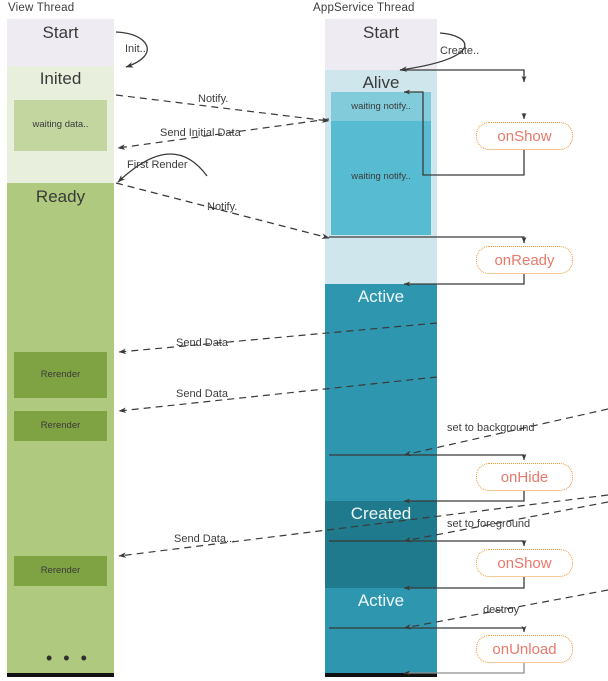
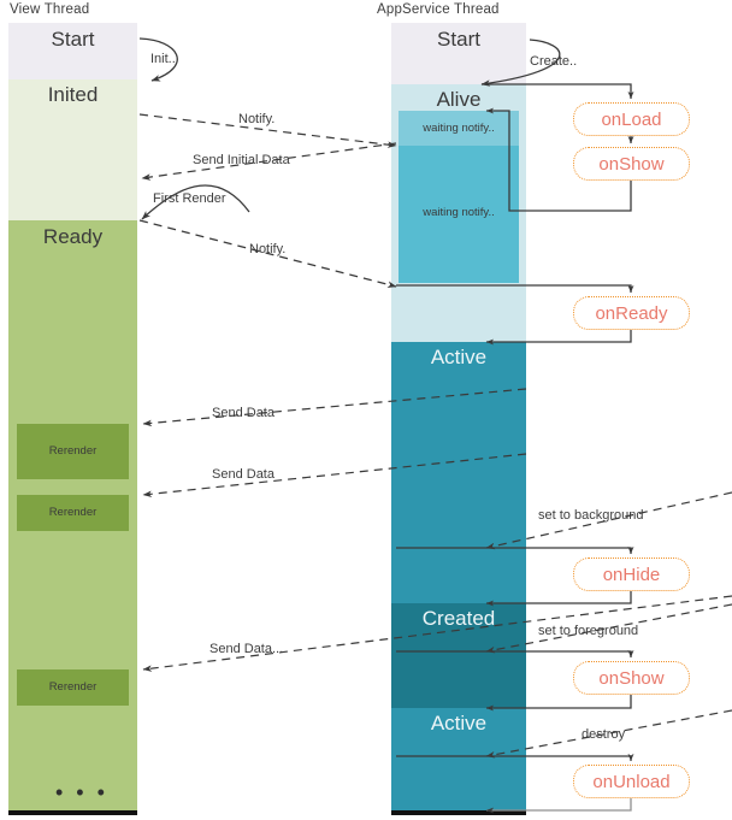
  View Thread
  AppService Thread
  Start
  Inited
- waiting data..
  Ready
  Rerender
  Rerender
  Rerender
  • • •
  Start
  Alive
  waiting notify..
  waiting notify..
  Active
  Created
  Active
+ onLoad
  onShow
  onReady
  onHide
  onShow
  onUnload
  Init..
  Create..
  Notify.
  Send Initial Dta
  First Render
  otify.
  Send Da
  Send Data
  set to backgroud
  Send Data...
  set to foreground
  detroy
